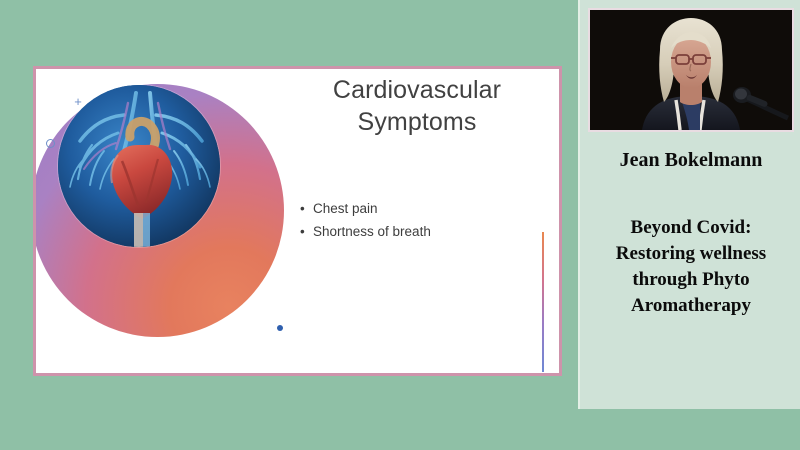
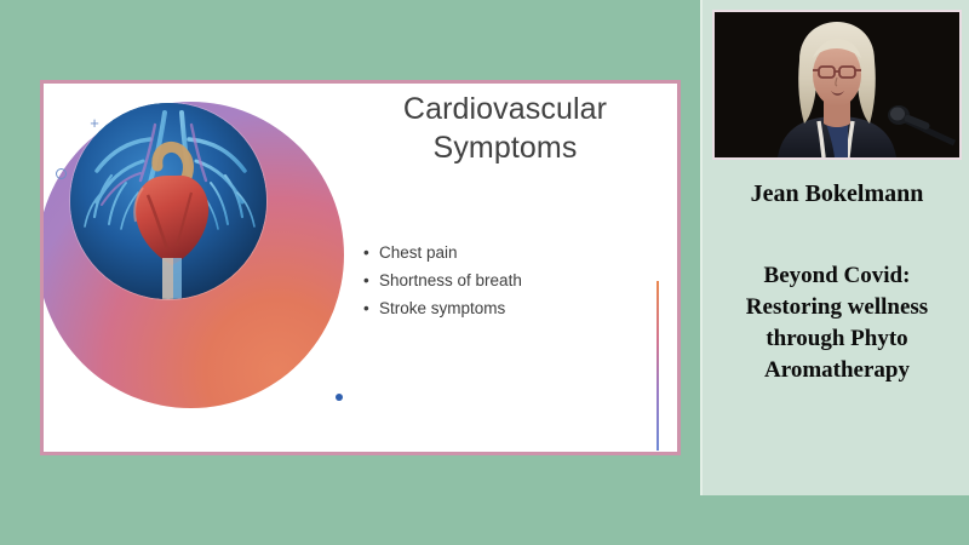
  +
  Cardiovascular
  Symptoms
  Chest pain
  Shortness of breath
+ Stroke symptoms
  Jean Bokelmann
  Beyond Covid:
  Restoring wellness
  through Phyto
  Aromatherapy
